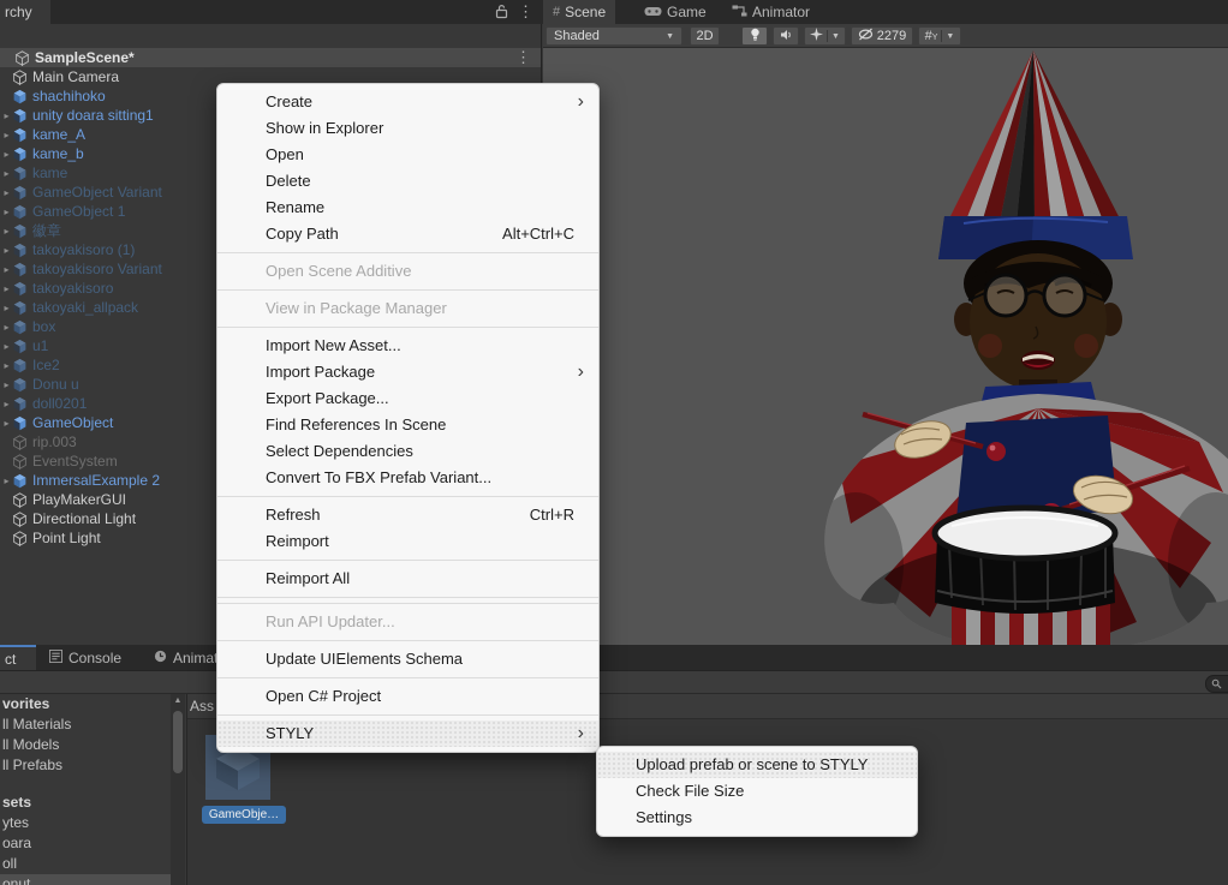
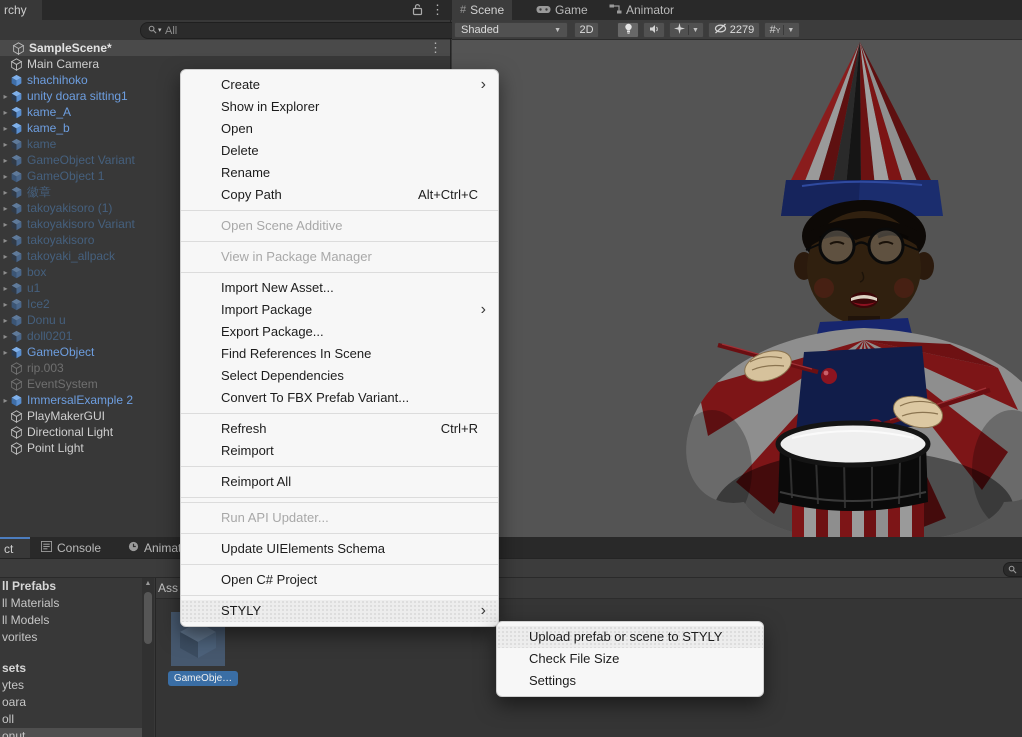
  rchy
  #
  Scene
  Game
  Animator
  ⋮
+ All
  SampleScene*
  ⋮
  Main Camera
  shachihoko
  unity doara sitting1
  kame_A
  kame_b
  kame
  GameObject Variant
  GameObject 1
  徽章
  takoyakisoro (1)
  takoyakisoro Variant
  takoyakisoro
  takoyaki_allpack
  box
  u1
  Ice2
  Donu u
  doll0201
  GameObject
  rip.003
  EventSystem
  ImmersalExample 2
  PlayMakerGUI
  Directional Light
  Point Light
  Shaded
  2D
  2279
  ct
  Console
  Anima
- vorites
+ ll Prefabs
  ll Materials
  ll Models
- ll Prefabs
+ vorites
  sets
  ytes
  oara
  oll
  onut
  Ass
  GameObje…
  Create
  Show in Explorer
  Open
  Delete
  Rename
  Copy Path
  Alt+Ctrl+C
  Open Scene Additive
  View in Package Manager
  Import New Asset...
  Import Package
  Export Package...
  Find References In Scene
  Select Dependencies
  Convert To FBX Prefab Variant...
  Refresh
  Ctrl+R
  Reimport
  Reimport All
  Run API Updater...
  Update UIElements Schema
  Open C# Project
  STYLY
  Upload prefab or scene to STYLY
  Check File Size
  Settings
